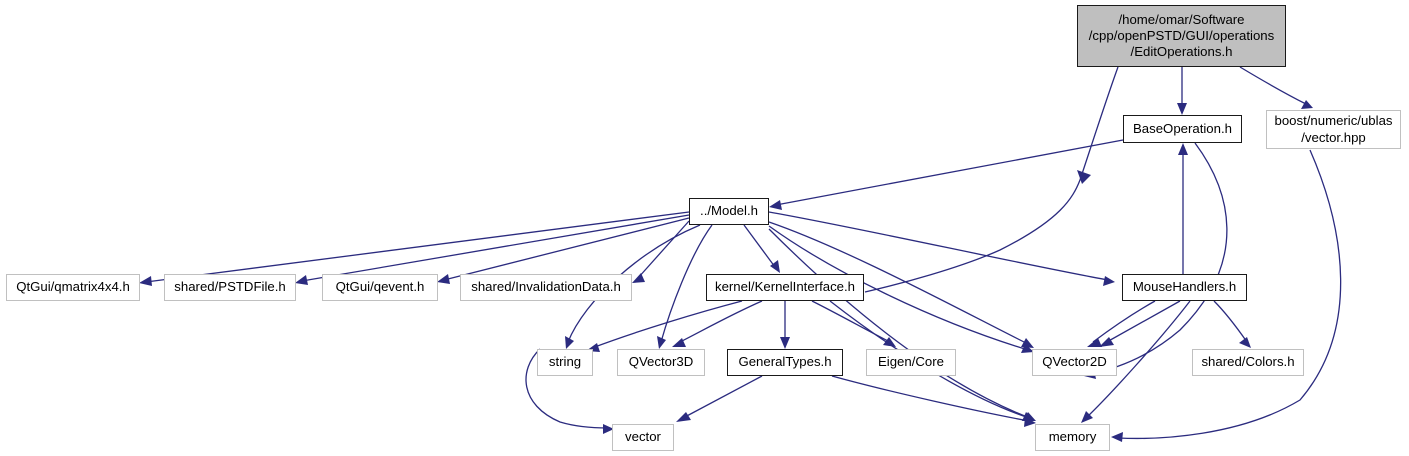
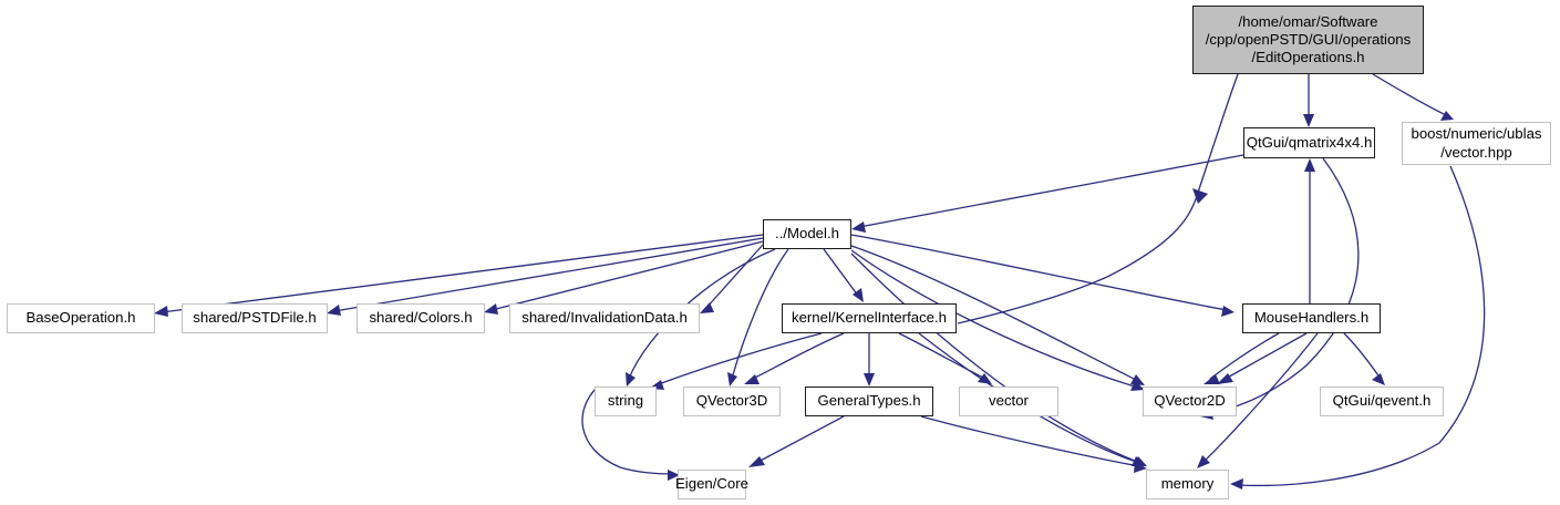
  /home/omar/Software
  /cpp/openPSTD/GUI/operations
  /EditOperations.h
- BaseOperation.h
+ QtGui/qmatrix4x4.h
  boost/numeric/ublas
  /vector.hpp
  ../Model.h
- QtGui/qmatrix4x4.h
+ BaseOperation.h
  shared/PSTDFile.h
- QtGui/qevent.h
+ shared/Colors.h
  shared/InvalidationData.h
  kernel/KernelInterface.h
  MouseHandlers.h
  string
  QVector3D
  GeneralTypes.h
- Eigen/Core
+ vector
  QVector2D
- shared/Colors.h
+ QtGui/qevent.h
- vector
+ Eigen/Core
  memory
